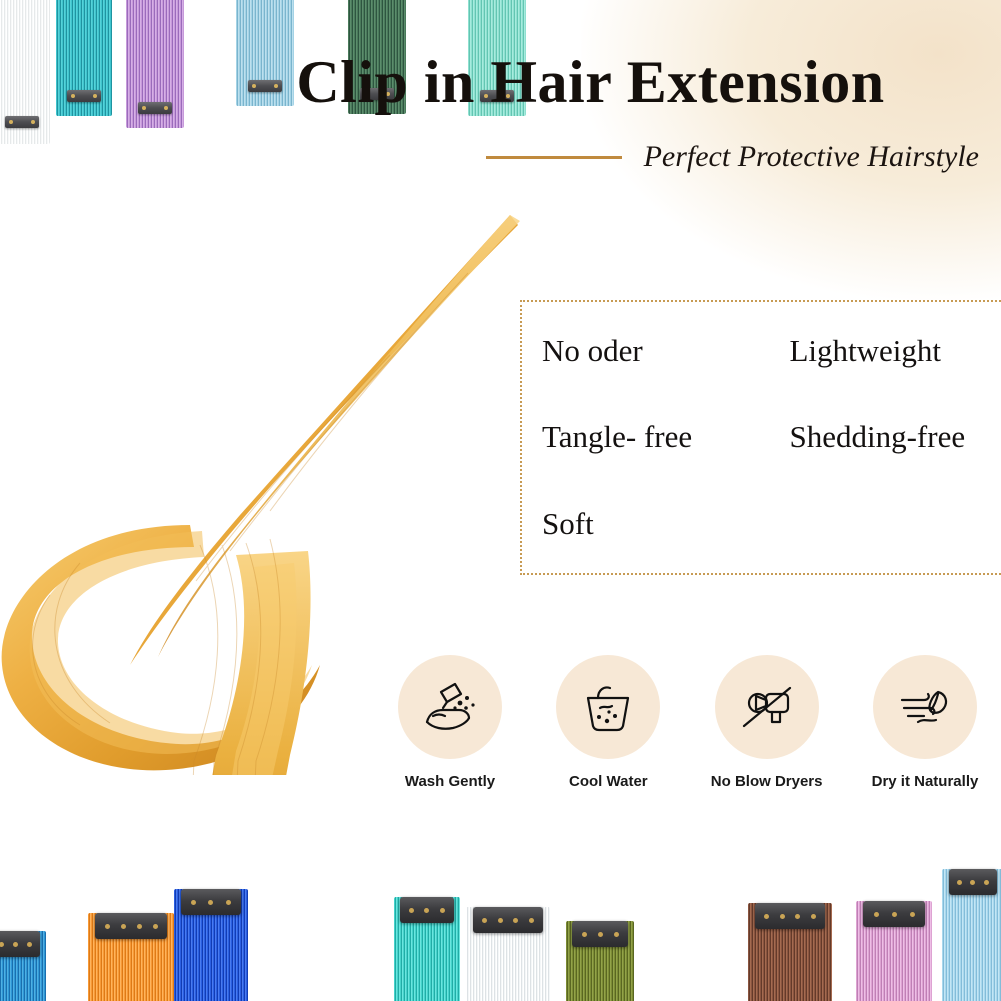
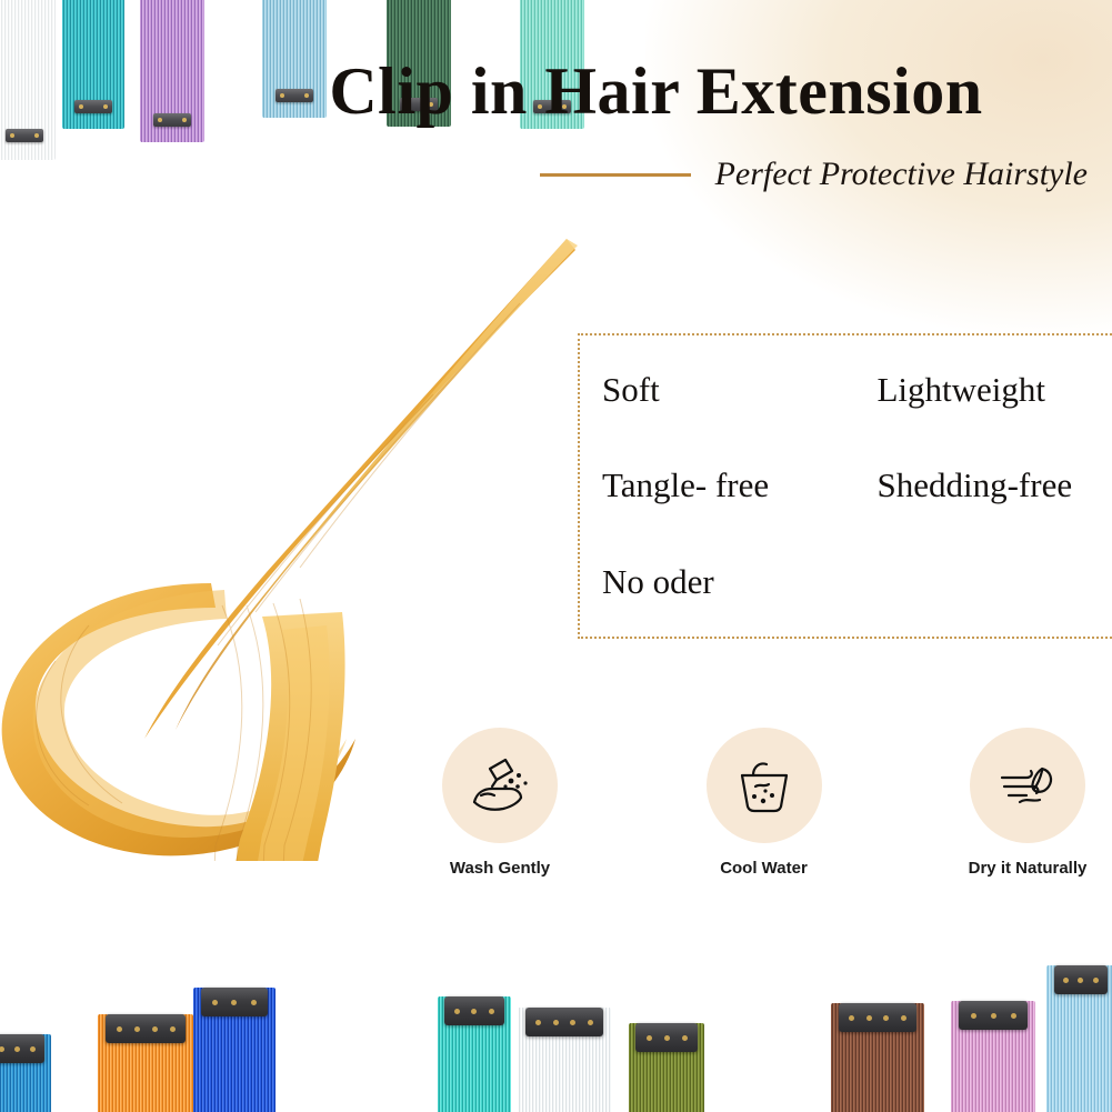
  Clip in Hair Extension
  Perfect Protective Hairstyle
- No oder
+ Soft
  Lightweight
  Tangle- free
  Shedding-free
- Soft
+ No oder
  Wash Gently
  Cool Water
- No Blow Dryers
  Dry it Naturally
